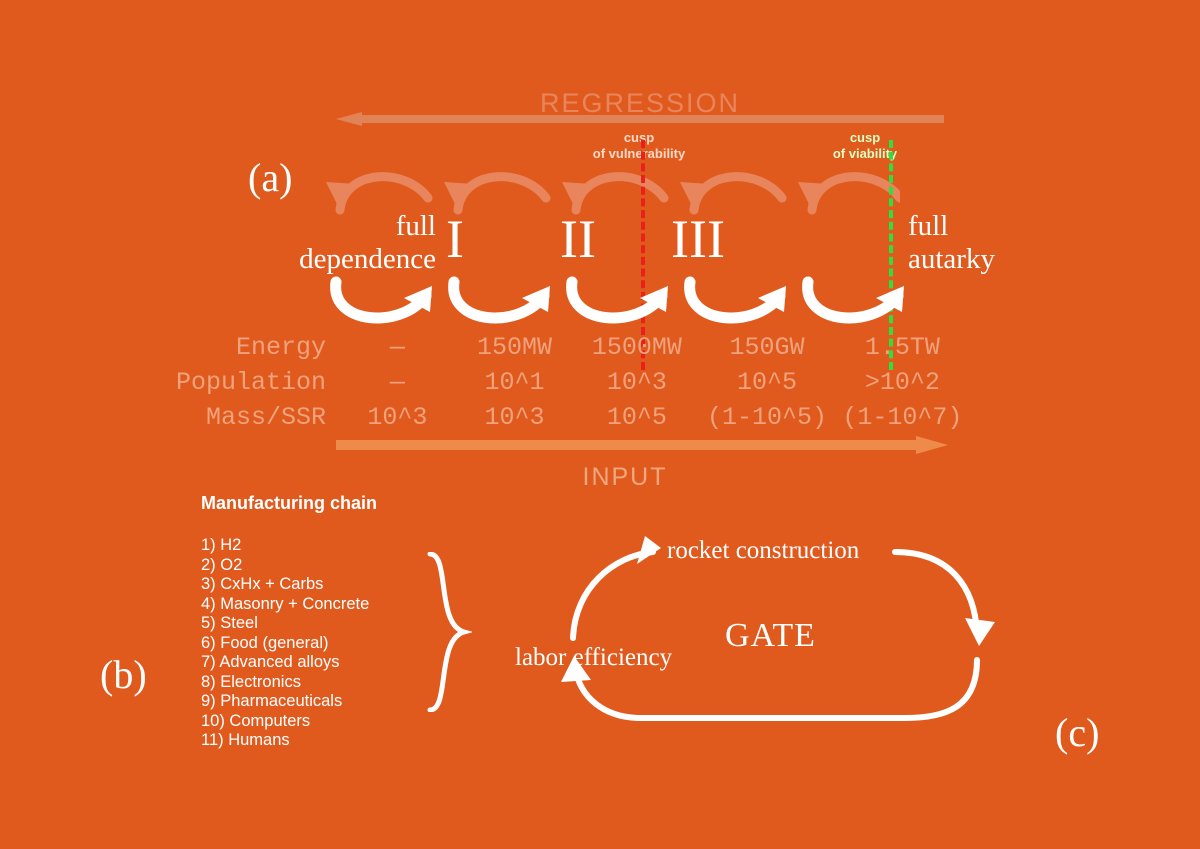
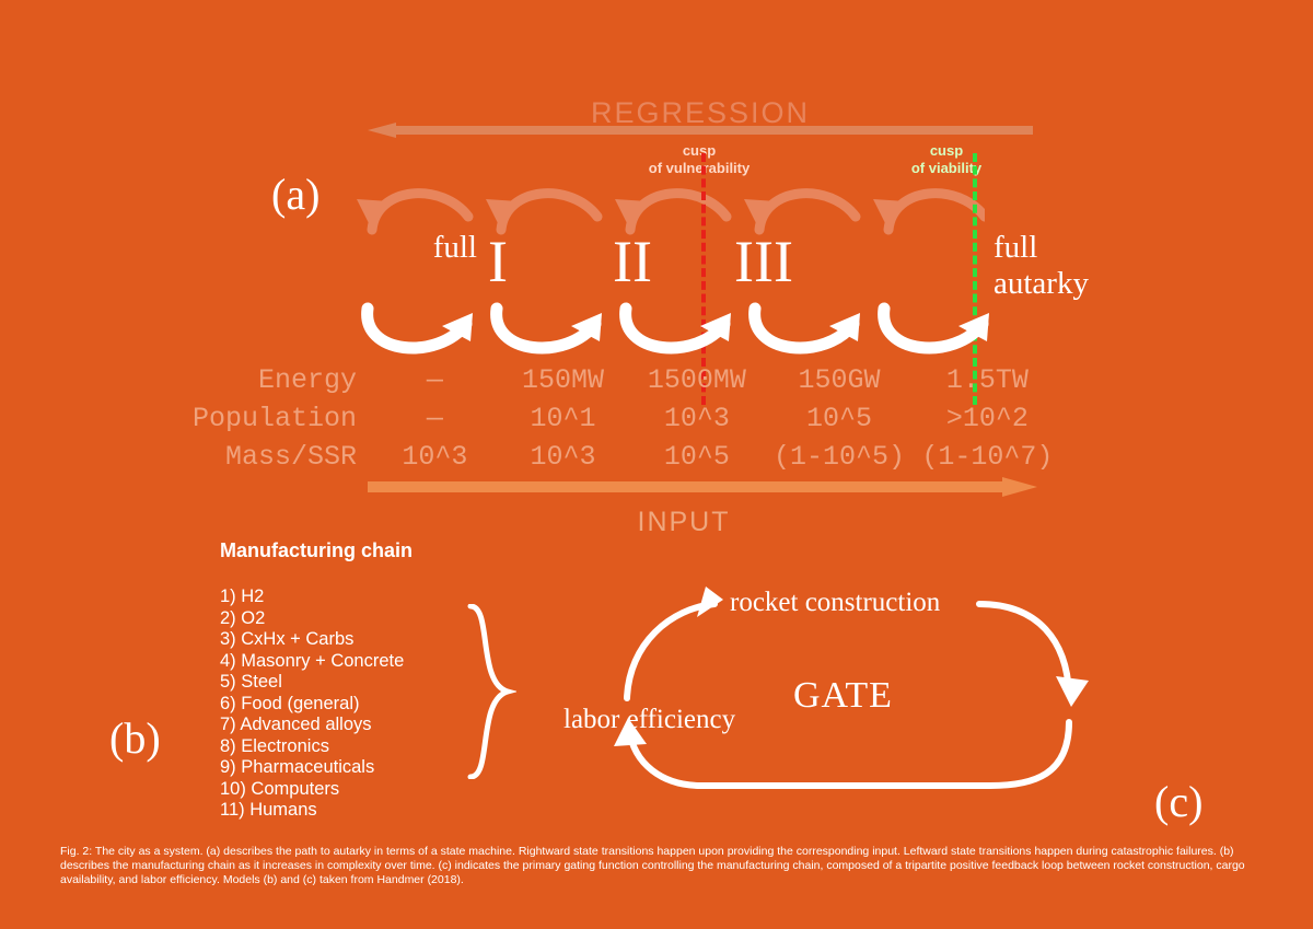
  (a)
  REGRESSION
  INPUT
  cusp
  of vulnerability
  cusp
  of viability
  full
- dependence
  full
  autarky
  I
  II
  III
  Energy	—	150MW	1500MW	150GW	1.5TW
  Population	—	10^1	10^3	10^5	>10^2
  Mass/SSR	10^3	10^3	10^5	(1-10^5)	(1-10^7)
  (b)
  Manufacturing chain
  1) H2
  2) O2
  3) CxHx + Carbs
  4) Masonry + Concrete
  5) Steel
  6) Food (general)
  7) Advanced alloys
  8) Electronics
  9) Pharmaceuticals
  10) Computers
  11) Humans
  (c)
  rocket construction
  labor efficiency
  GATE
+ Fig. 2: The city as a system. (a) describes the path to autarky in terms of a state machine. Rightward state transitions happen upon providing the corresponding input. Leftward state transitions happen during catastrophic failures. (b) describes the manufacturing chain as it increases in complexity over time. (c) indicates the primary gating function controlling the manufacturing chain, composed of a tripartite positive feedback loop between rocket construction, cargo availability, and labor efficiency. Models (b) and (c) taken from Handmer (2018).
